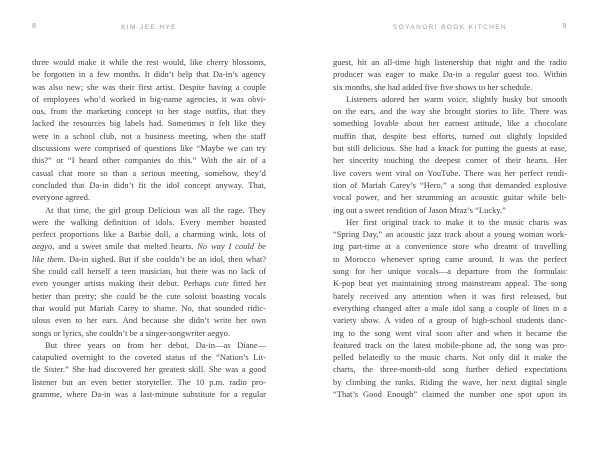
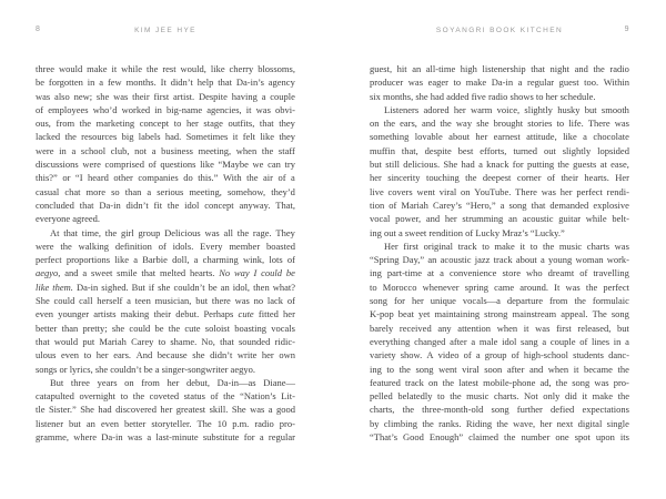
  three
  would
  make
  it
  while
  the
  rest
  would,
  like
  cherry
  blossoms,
  be
  forgotten
  in
  a
  few
  months.
  It
  didn’t
  help
  that
  Da-in’s
  agency
  was
  also
  new;
  she
  was
  their
  first
  artist.
  Despite
  having
  a
  couple
  of
  employees
  who’d
  worked
  in
  big-name
  agencies,
  it
  was
  obvi-
  ous,
  from
  the
  marketing
  concept
  to
  her
  stage
  outfits,
  that
  they
  lacked
  the
  resources
  big
  labels
  had.
  Sometimes
  it
  felt
  like
  they
  were
  in
  a
  school
  club,
  not
  a
  business
  meeting,
  when
  the
  staff
  discussions
  were
  comprised
  of
  questions
  like
  “Maybe
  we
  can
  try
  this?”
  or
  “I
  heard
  other
  companies
  do
  this.”
  With
  the
  air
  of
  a
  casual
  chat
  more
  so
  than
  a
  serious
  meeting,
  somehow,
  they’d
  concluded
  that
  Da-in
  didn’t
  fit
  the
  idol
  concept
  anyway.
  That,
  everyone agreed.
  At
  that
  time,
  the
  girl
  group
  Delicious
  was
  all
  the
  rage.
  They
  were
  the
  walking
  definition
  of
  idols.
  Every
  member
  boasted
  perfect
  proportions
  like
  a
  Barbie
  doll,
  a
  charming
  wink,
  lots
  of
  aegyo,
  and
  a
  sweet
  smile
  that
  melted
  hearts.
  No
  way
  I
  could
  be
  like
  them.
  Da-in
  sighed.
  But
  if
  she
  couldn’t
  be
  an
  idol,
  then
  what?
  She
  could
  call
  herself
  a
  teen
  musician,
  but
  there
  was
  no
  lack
  of
  even
  younger
  artists
  making
  their
  debut.
  Perhaps
  cute
  fitted
  her
  better
  than
  pretty;
  she
  could
  be
  the
  cute
  soloist
  boasting
  vocals
  that
  would
  put
  Mariah
  Carey
  to
  shame.
  No,
  that
  sounded
  ridic-
  ulous
  even
  to
  her
  ears.
  And
  because
  she
  didn’t
  write
  her
  own
  songs or lyrics, she couldn’t be a singer-songwriter aegyo.
  But
  three
  years
  on
  from
  her
  debut,
  Da-in—as
  Diane—
  catapulted
  overnight
  to
  the
  coveted
  status
  of
  the
  “Nation’s
  Lit-
  tle
  Sister.”
  She
  had
  discovered
  her
  greatest
  skill.
  She
  was
  a
  good
  listener
  but
  an
  even
  better
  storyteller.
  The
  10
  p.m.
  radio
  pro-
  gramme,
  where
  Da-in
  was
  a
  last-minute
  substitute
  for
  a
  regular
  guest,
  hit
  an
  all-time
  high
  listenership
  that
  night
  and
  the
  radio
  producer
  was
  eager
  to
  make
  Da-in
  a
  regular
  guest
  too.
  Within
- six months, she had added five five shows to her schedule.
+ six months, she had added five radio shows to her schedule.
  Listeners
  adored
  her
  warm
  voice,
  slightly
  husky
  but
  smooth
  on
  the
  ears,
  and
  the
  way
  she
  brought
  stories
  to
  life.
  There
  was
  something
  lovable
  about
  her
  earnest
  attitude,
  like
  a
  chocolate
  muffin
  that,
  despite
  best
  efforts,
  turned
  out
  slightly
  lopsided
  but
  still
  delicious.
  She
  had
  a
  knack
  for
  putting
  the
  guests
  at
  ease,
  her
  sincerity
  touching
  the
  deepest
  corner
  of
  their
  hearts.
  Her
  live
  covers
  went
  viral
  on
  YouTube.
  There
  was
  her
  perfect
  rendi-
  tion
  of
  Mariah
  Carey’s
  “Hero,”
  a
  song
  that
  demanded
  explosive
  vocal
  power,
  and
  her
  strumming
  an
  acoustic
  guitar
  while
  belt-
- ing out a sweet rendition of Jason Mraz’s “Lucky.”
+ ing out a sweet rendition of Lucky Mraz’s “Lucky.”
  Her
  first
  original
  track
  to
  make
  it
  to
  the
  music
  charts
  was
  “Spring
  Day,”
  an
  acoustic
  jazz
  track
  about
  a
  young
  woman
  work-
  ing
  part-time
  at
  a
  convenience
  store
  who
  dreamt
  of
  travelling
  to
  Morocco
  whenever
  spring
  came
  around.
  It
  was
  the
  perfect
  song
  for
  her
  unique
  vocals—a
  departure
  from
  the
  formulaic
  K-pop
  beat
  yet
  maintaining
  strong
  mainstream
  appeal.
  The
  song
  barely
  received
  any
  attention
  when
  it
  was
  first
  released,
  but
  everything
  changed
  after
  a
  male
  idol
  sang
  a
  couple
  of
  lines
  in
  a
  variety
  show.
  A
  video
  of
  a
  group
  of
  high-school
  students
  danc-
  ing
  to
  the
  song
  went
  viral
  soon
  after
  and
  when
  it
  became
  the
  featured
  track
  on
  the
  latest
  mobile-phone
  ad,
  the
  song
  was
  pro-
  pelled
  belatedly
  to
  the
  music
  charts.
  Not
  only
  did
  it
  make
  the
  charts,
  the
  three-month-old
  song
  further
  defied
  expectations
  by
  climbing
  the
  ranks.
  Riding
  the
  wave,
  her
  next
  digital
  single
  “That’s
  Good
  Enough”
  claimed
  the
  number
  one
  spot
  upon
  its
